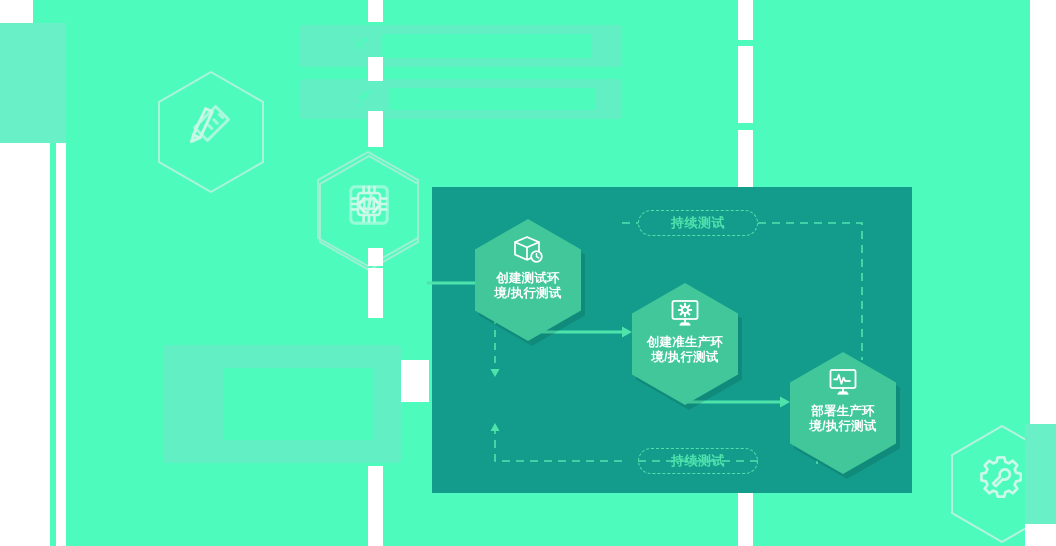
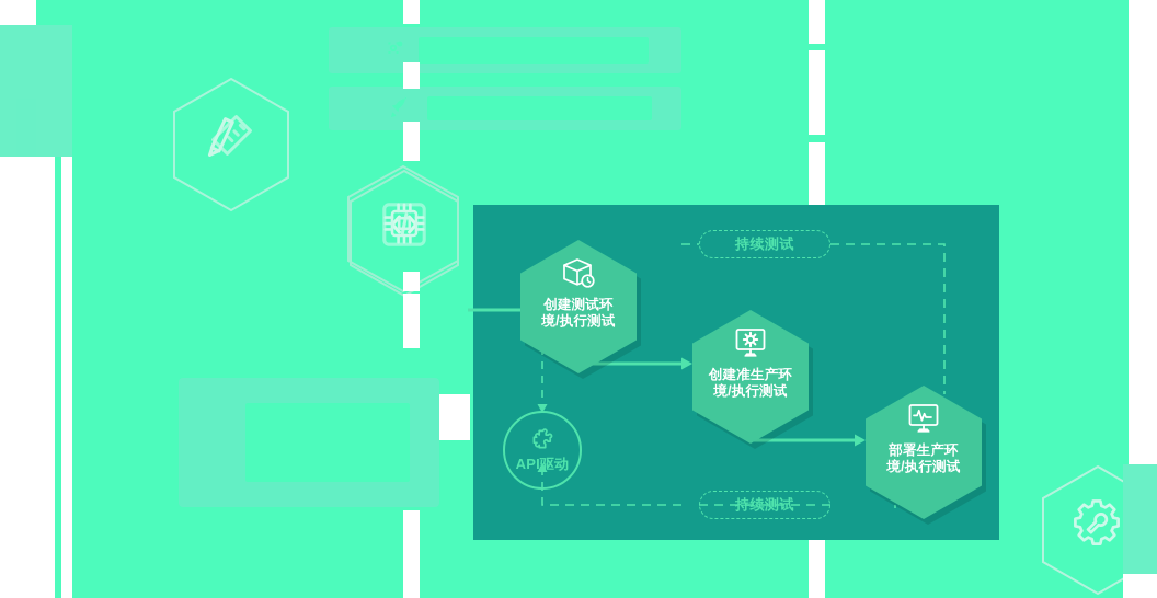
  持续测试
  持续测试
  创建测试环
  境/执行测试
  创建准生产环
  境/执行测试
  部署生产环
  境/执行测试
+ API驱动
